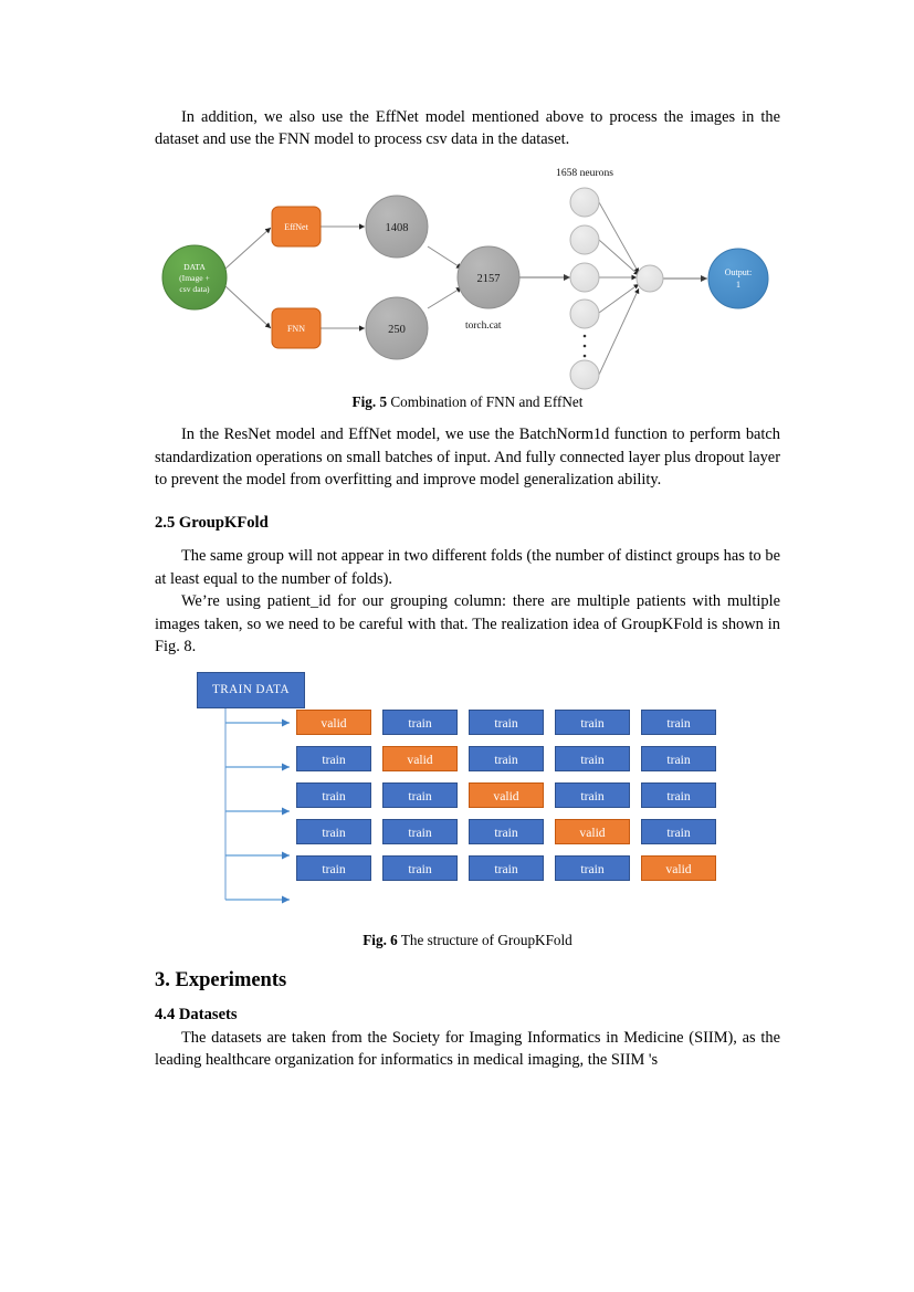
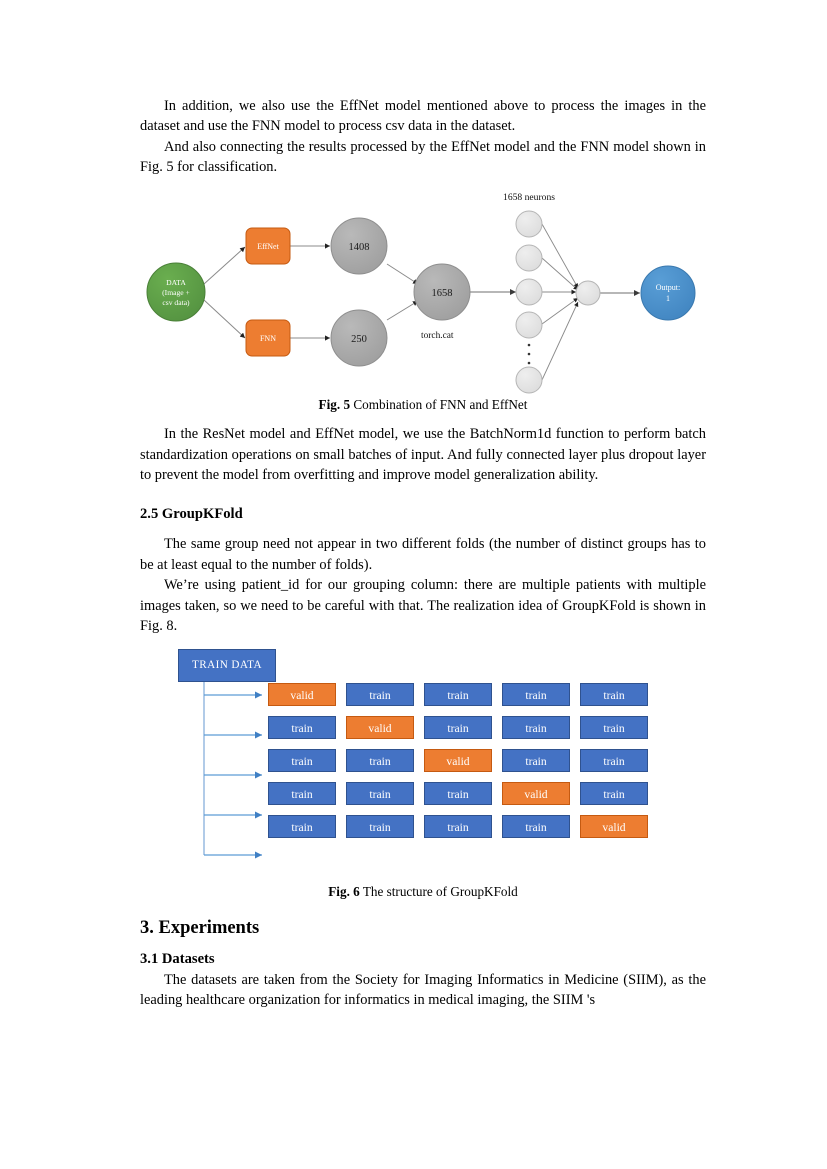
  In addition, we also use the EffNet model mentioned above to process the images in the dataset and use the FNN model to process csv data in the dataset.
+ And also connecting the results processed by the EffNet model and the FNN model shown in Fig. 5 for classification.
  DATA
  (Image +
  csv data)
  EffNet
  FNN
  1408
  250
- 2157
+ 1658
  torch.cat
  1658 neurons
  Output:
  1
  Fig. 5 Combination of FNN and EffNet
  In the ResNet model and EffNet model, we use the BatchNorm1d function to perform batch standardization operations on small batches of input. And fully connected layer plus dropout layer to prevent the model from overfitting and improve model generalization ability.
  2.5 GroupKFold
- The same group will not appear in two different folds (the number of distinct groups has to be at least equal to the number of folds).
+ The same group need not appear in two different folds (the number of distinct groups has to be at least equal to the number of folds).
  We’re using patient_id for our grouping column: there are multiple patients with multiple images taken, so we need to be careful with that. The realization idea of GroupKFold is shown in Fig. 8.
  TRAIN DATA
  valid
  train
  train
  train
  train
  train
  valid
  train
  train
  train
  train
  train
  valid
  train
  train
  train
  train
  train
  valid
  train
  train
  train
  train
  train
  valid
  Fig. 6 The structure of GroupKFold
  3. Experiments
- 4.4 Datasets
+ 3.1 Datasets
  The datasets are taken from the Society for Imaging Informatics in Medicine (SIIM), as the leading healthcare organization for informatics in medical imaging, the SIIM 's
